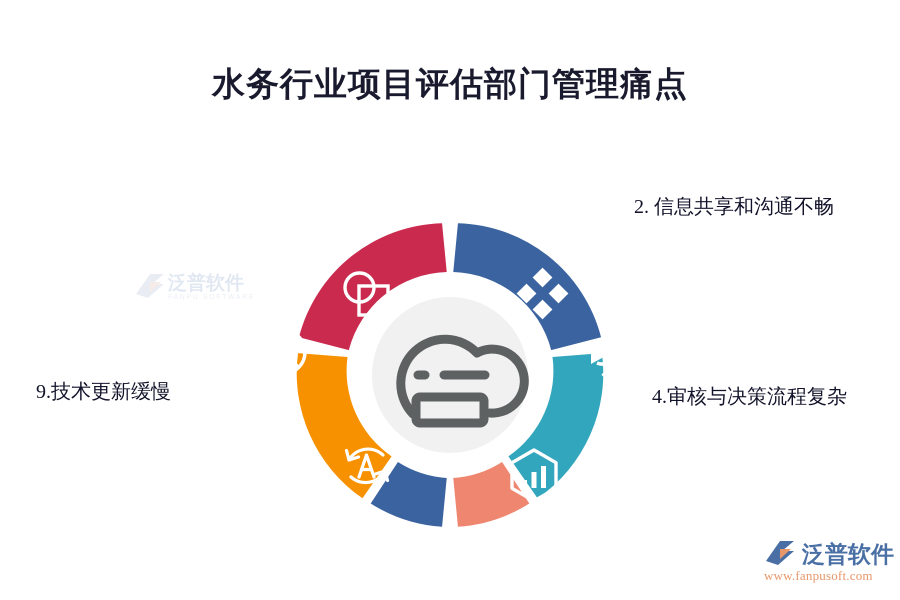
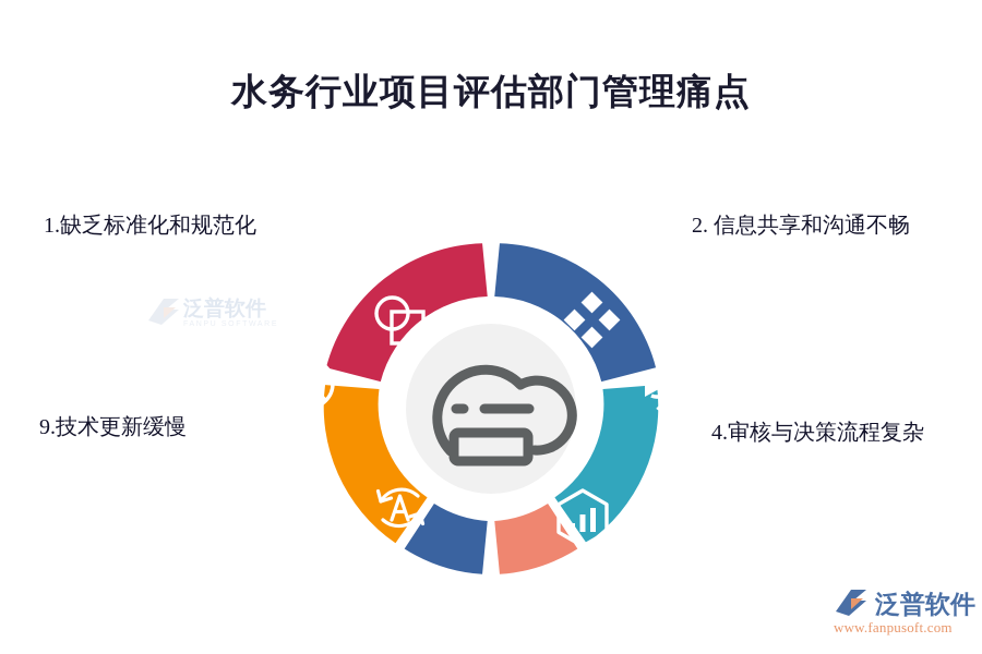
  水务行业项目评估部门管理痛点
+ 1.缺乏标准化和规范化
  2. 信息共享和沟通不畅
  9.技术更新缓慢
  4.审核与决策流程复杂
  泛普软件
  泛普软件
  www.fanpusoft.com
